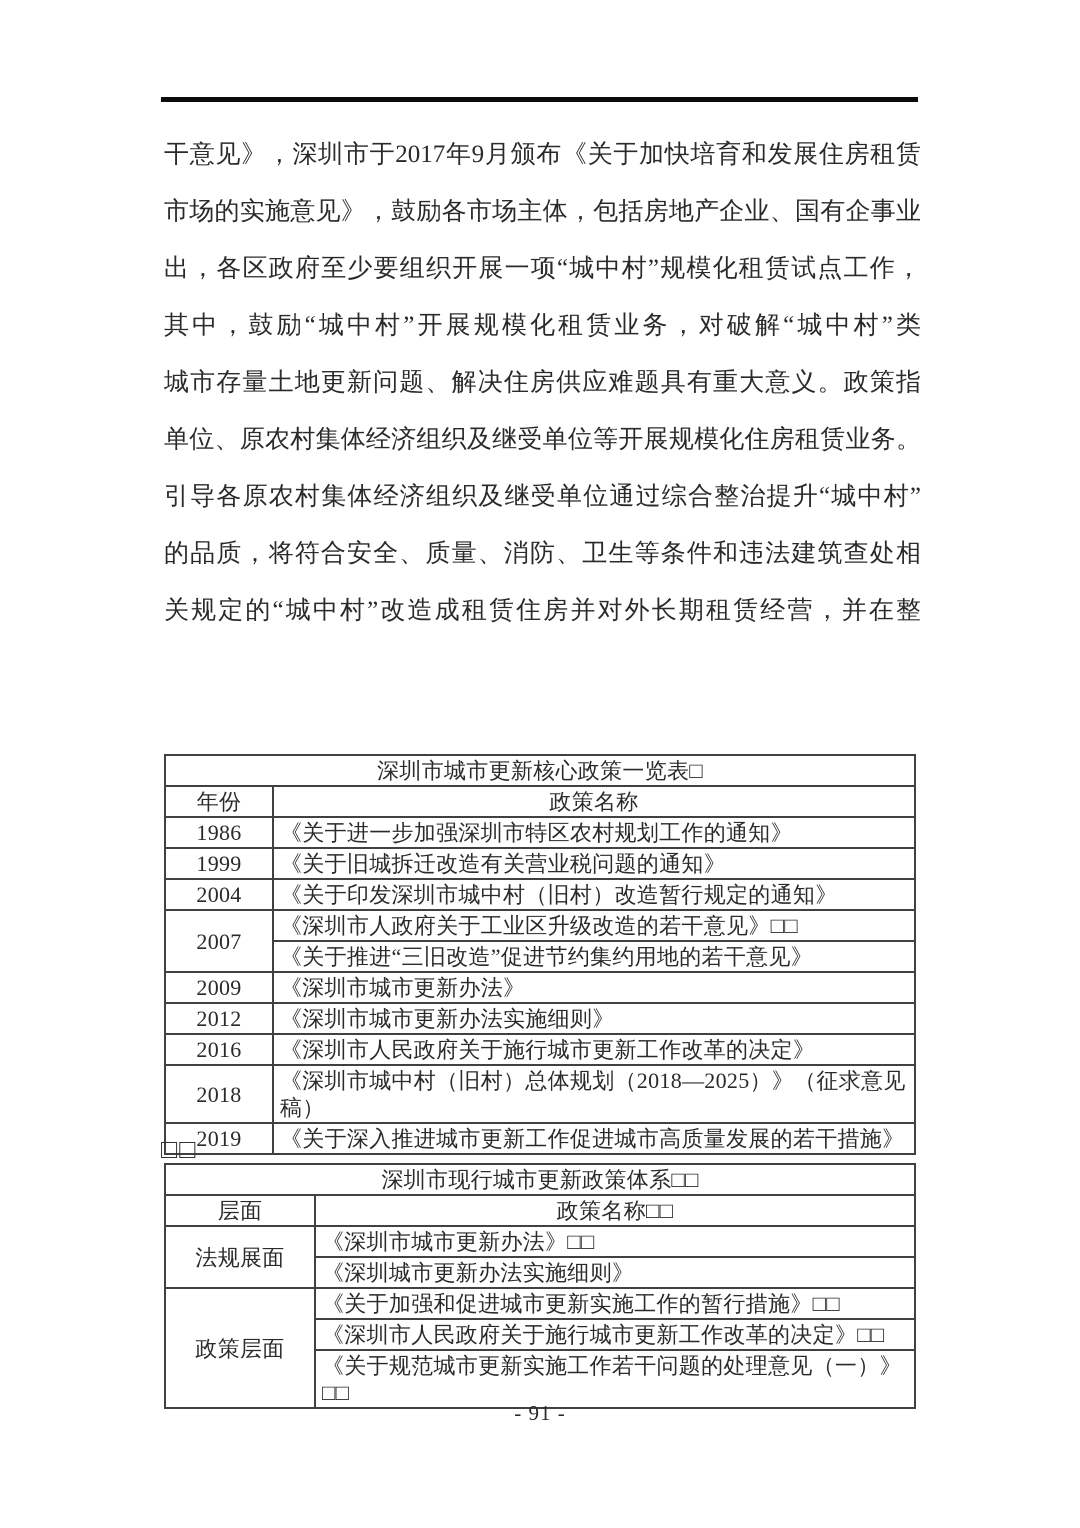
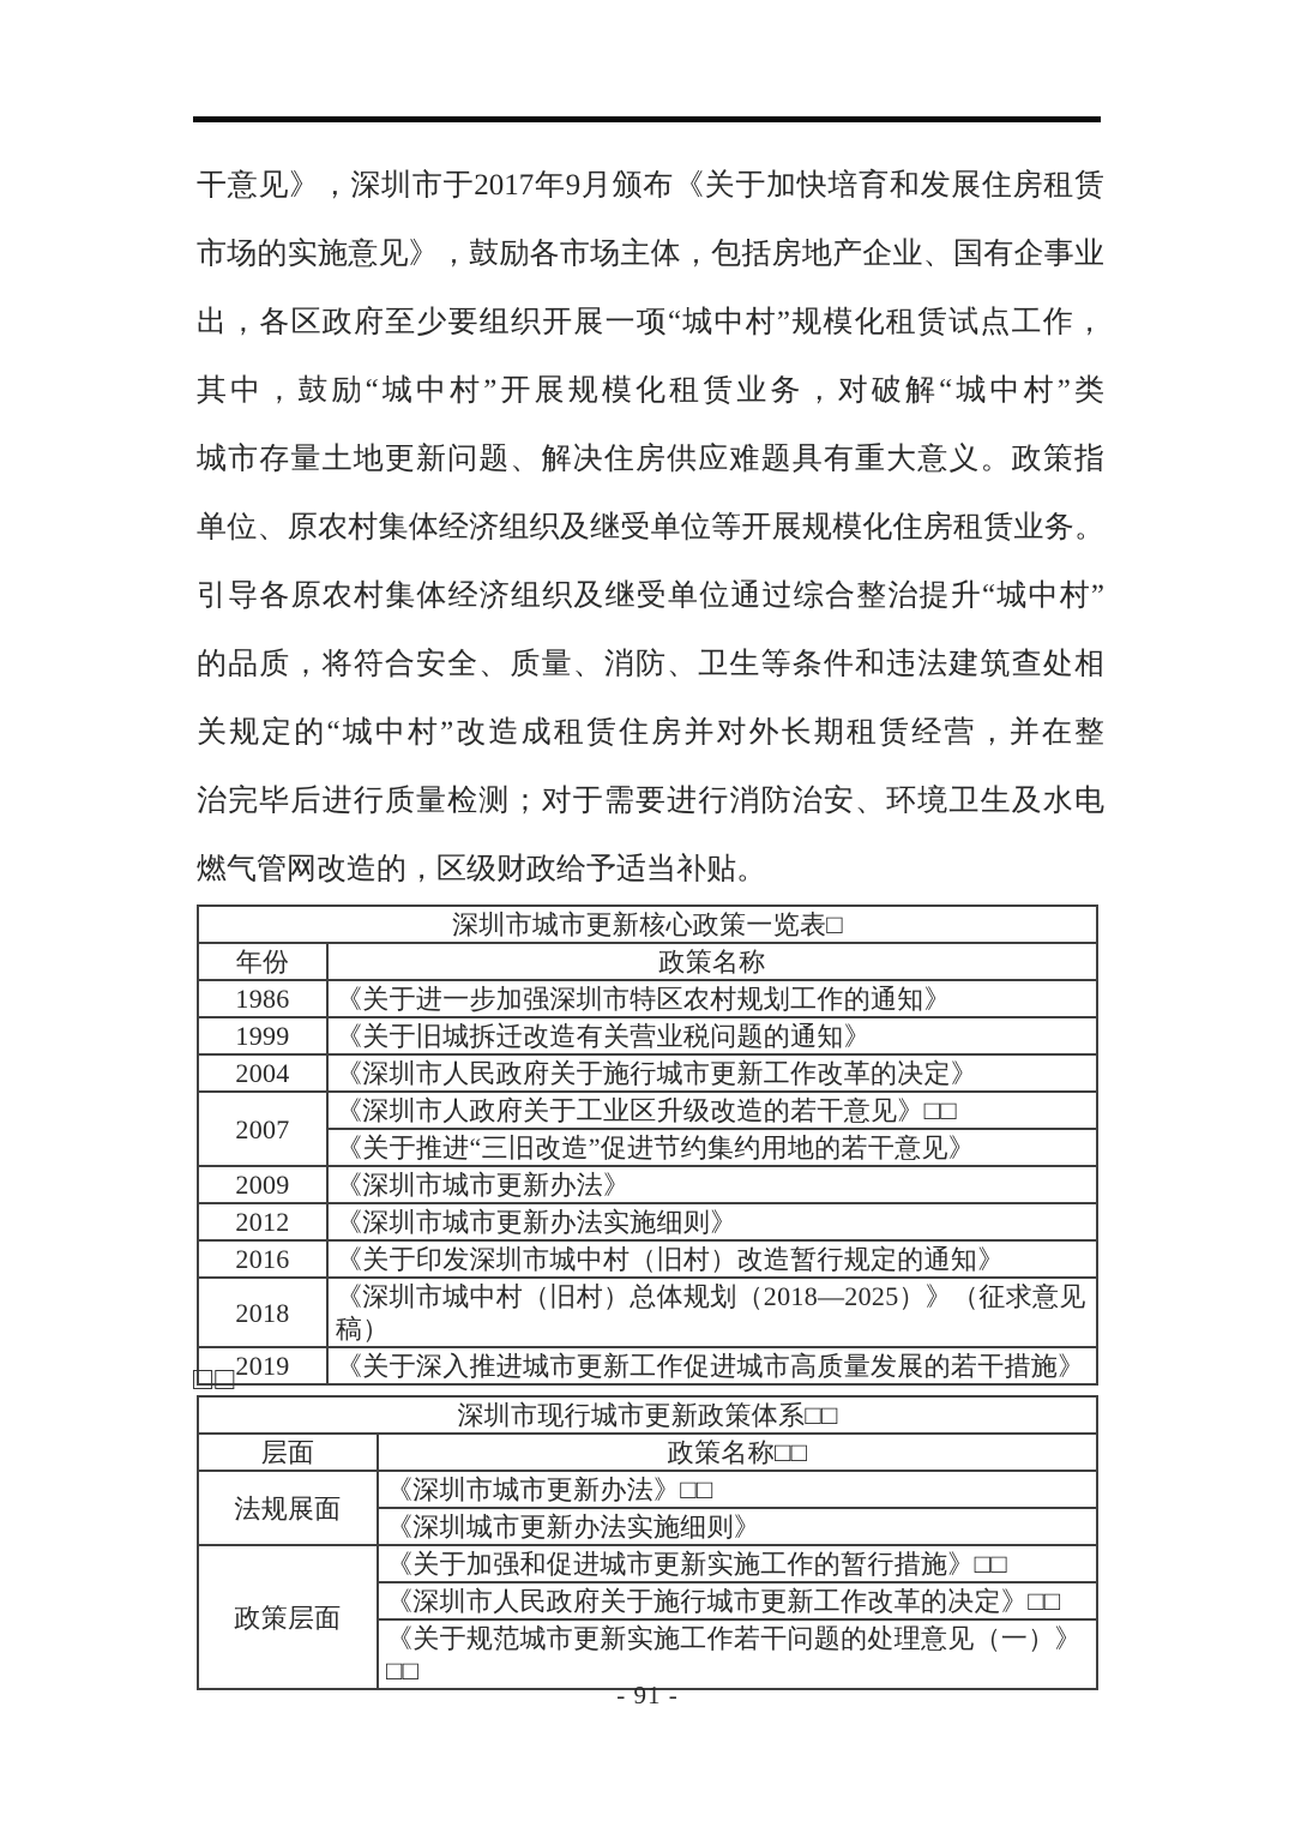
  干意见》，深圳市于2017年9月颁布《关于加快培育和发展住房租赁
  市场的实施意见》，鼓励各市场主体，包括房地产企业、国有企事业
  出，各区政府至少要组织开展一项“城中村”规模化租赁试点工作，
  其中，鼓励“城中村”开展规模化租赁业务，对破解“城中村”类
  城市存量土地更新问题、解决住房供应难题具有重大意义。政策指
  单位、原农村集体经济组织及继受单位等开展规模化住房租赁业务。
  引导各原农村集体经济组织及继受单位通过综合整治提升“城中村”
  的品质，将符合安全、质量、消防、卫生等条件和违法建筑查处相
  关规定的“城中村”改造成租赁住房并对外长期租赁经营，并在整
+ 治完毕后进行质量检测；对于需要进行消防治安、环境卫生及水电
+ 燃气管网改造的，区级财政给予适当补贴。
  深圳市城市更新核心政策一览表□
  年份	政策名称
  1986	《关于进一步加强深圳市特区农村规划工作的通知》
  1999	《关于旧城拆迁改造有关营业税问题的通知》
- 2004	《关于印发深圳市城中村（旧村）改造暂行规定的通知》
+ 2004	《深圳市人民政府关于施行城市更新工作改革的决定》
  2007	《深圳市人政府关于工业区升级改造的若干意见》□□
  《关于推进“三旧改造”促进节约集约用地的若干意见》
  2009	《深圳市城市更新办法》
  2012	《深圳市城市更新办法实施细则》
- 2016	《深圳市人民政府关于施行城市更新工作改革的决定》
+ 2016	《关于印发深圳市城中村（旧村）改造暂行规定的通知》
  2018	《深圳市城中村（旧村）总体规划（2018—2025）》（征求意见稿）
  2019	《关于深入推进城市更新工作促进城市高质量发展的若干措施》
  □□
  深圳市现行城市更新政策体系□□
  层面	政策名称□□
  法规展面	《深圳市城市更新办法》□□
  《深圳城市更新办法实施细则》
  政策层面	《关于加强和促进城市更新实施工作的暂行措施》□□
  《深圳市人民政府关于施行城市更新工作改革的决定》□□
  《关于规范城市更新实施工作若干问题的处理意见（一）》□□
  - 91 -
